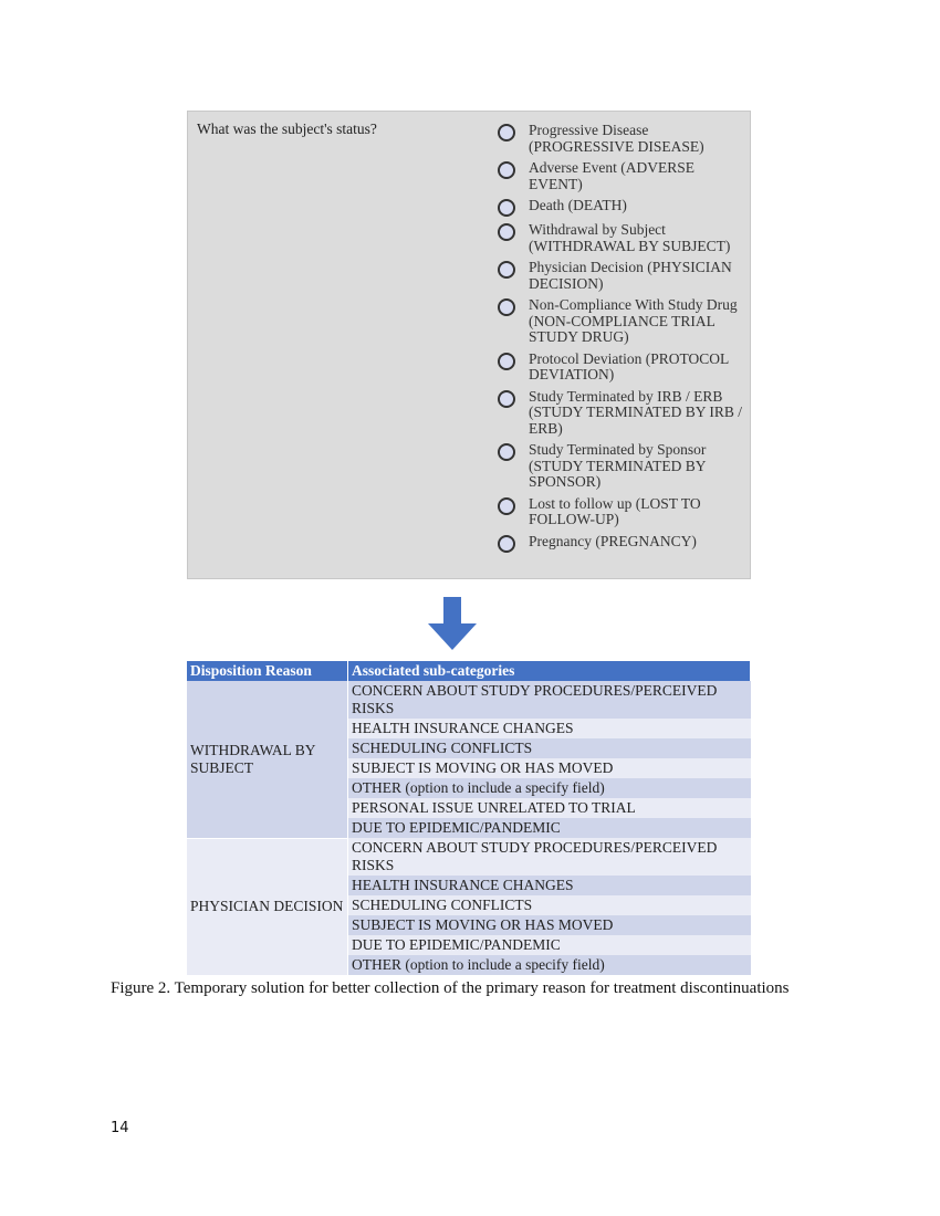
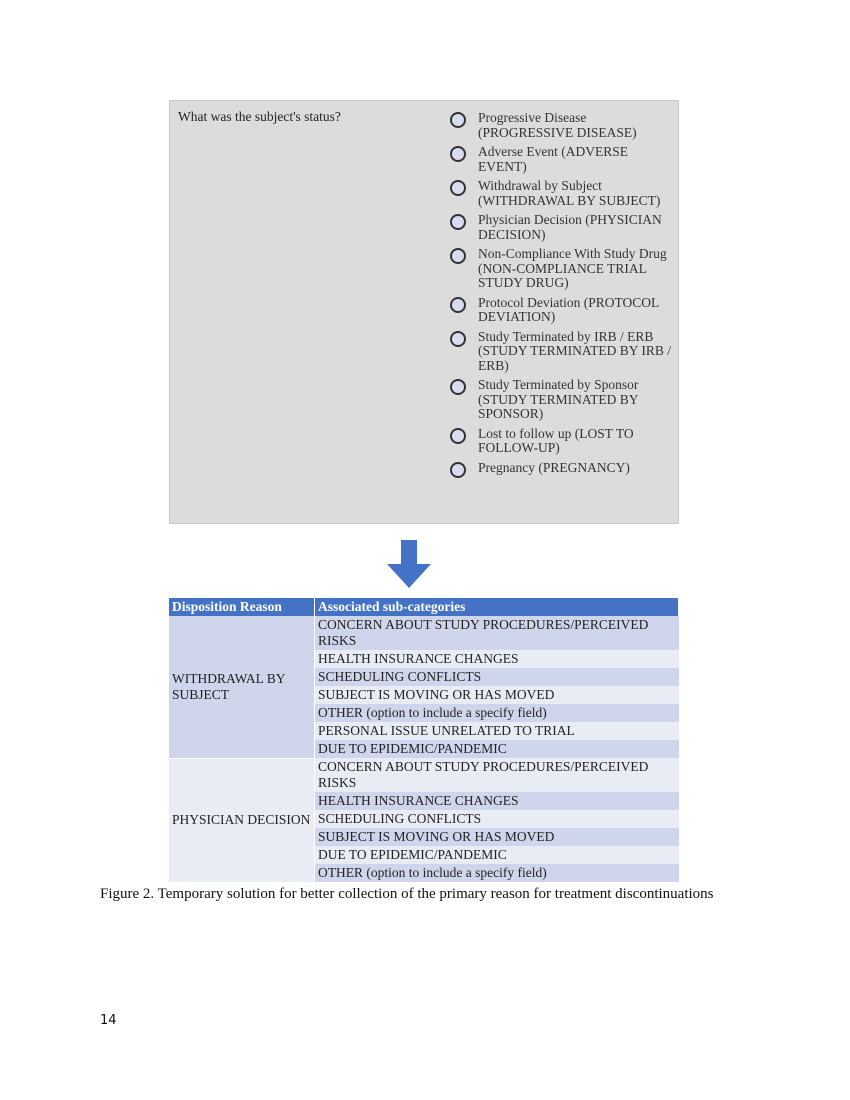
  What was the subject's status?
  Progressive Disease (PROGRESSIVE DISEASE)
  Adverse Event (ADVERSE EVENT)
- Death (DEATH)
  Withdrawal by Subject (WITHDRAWAL BY SUBJECT)
  Physician Decision (PHYSICIAN DECISION)
  Non-Compliance With Study Drug (NON-COMPLIANCE TRIAL STUDY DRUG)
  Protocol Deviation (PROTOCOL DEVIATION)
  Study Terminated by IRB / ERB (STUDY TERMINATED BY IRB / ERB)
  Study Terminated by Sponsor (STUDY TERMINATED BY SPONSOR)
  Lost to follow up (LOST TO FOLLOW-UP)
  Pregnancy (PREGNANCY)
  Disposition Reason	Associated sub-categories
  WITHDRAWAL BY SUBJECT	CONCERN ABOUT STUDY PROCEDURES/PERCEIVED RISKS
  HEALTH INSURANCE CHANGES
  SCHEDULING CONFLICTS
  SUBJECT IS MOVING OR HAS MOVED
  OTHER (option to include a specify field)
  PERSONAL ISSUE UNRELATED TO TRIAL
  DUE TO EPIDEMIC/PANDEMIC
  PHYSICIAN DECISION	CONCERN ABOUT STUDY PROCEDURES/PERCEIVED RISKS
  HEALTH INSURANCE CHANGES
  SCHEDULING CONFLICTS
  SUBJECT IS MOVING OR HAS MOVED
  DUE TO EPIDEMIC/PANDEMIC
  OTHER (option to include a specify field)
  Figure 2. Temporary solution for better collection of the primary reason for treatment discontinuations
  14
